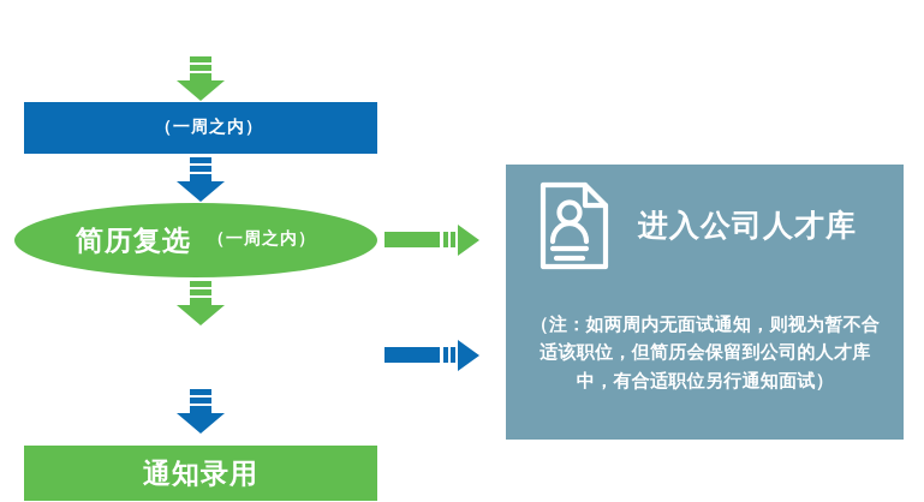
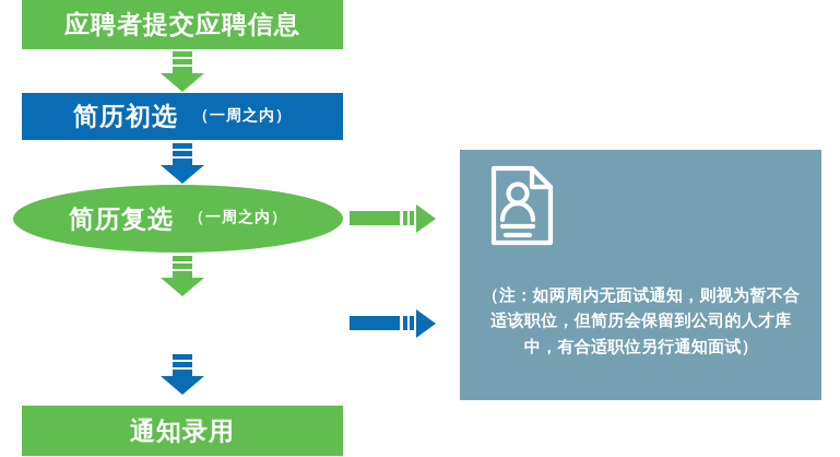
+ 应聘者提交应聘信息
+ 简历初选
  （一周之内）
  简历复选
  （一周之内）
  通知录用
- 进入公司人才库
  （注：如两周内无面试通知，则视为暂不合适该职位，但简历会保留到公司的人才库中，有合适职位另行通知面试）
